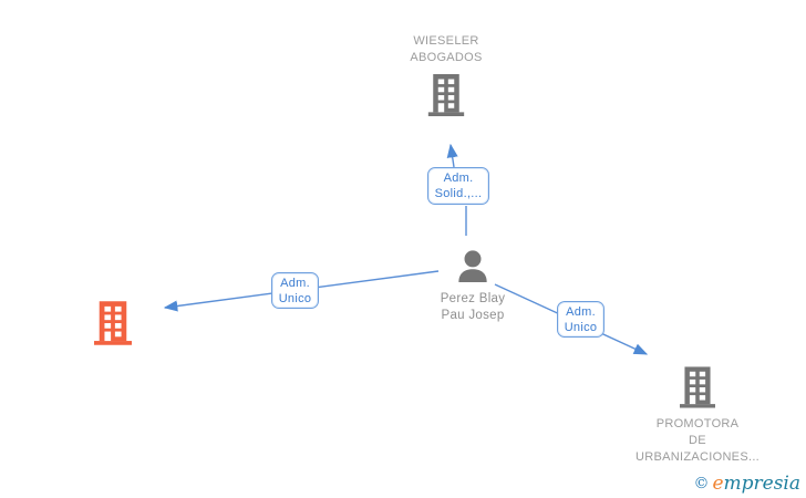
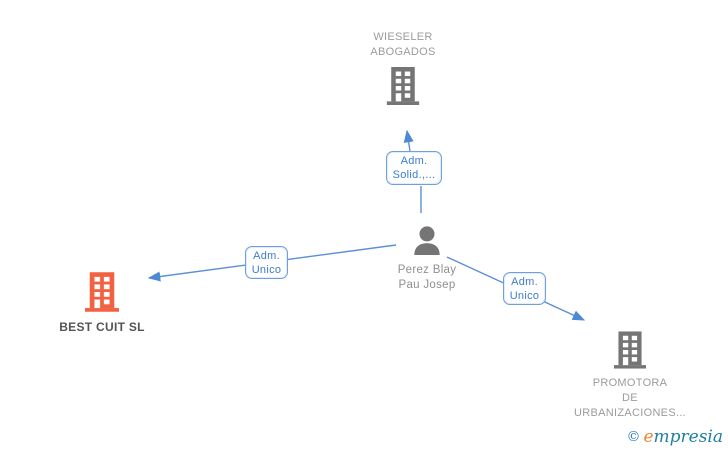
  WIESELER
  ABOGADOS
  Perez Blay
  Pau Josep
+ BEST CUIT SL
  PROMOTORA
  DE
  URBANIZACIONES...
  Adm.
  Solid.,...
  Adm.
  Unico
  Adm.
  Unico
  © empresia
